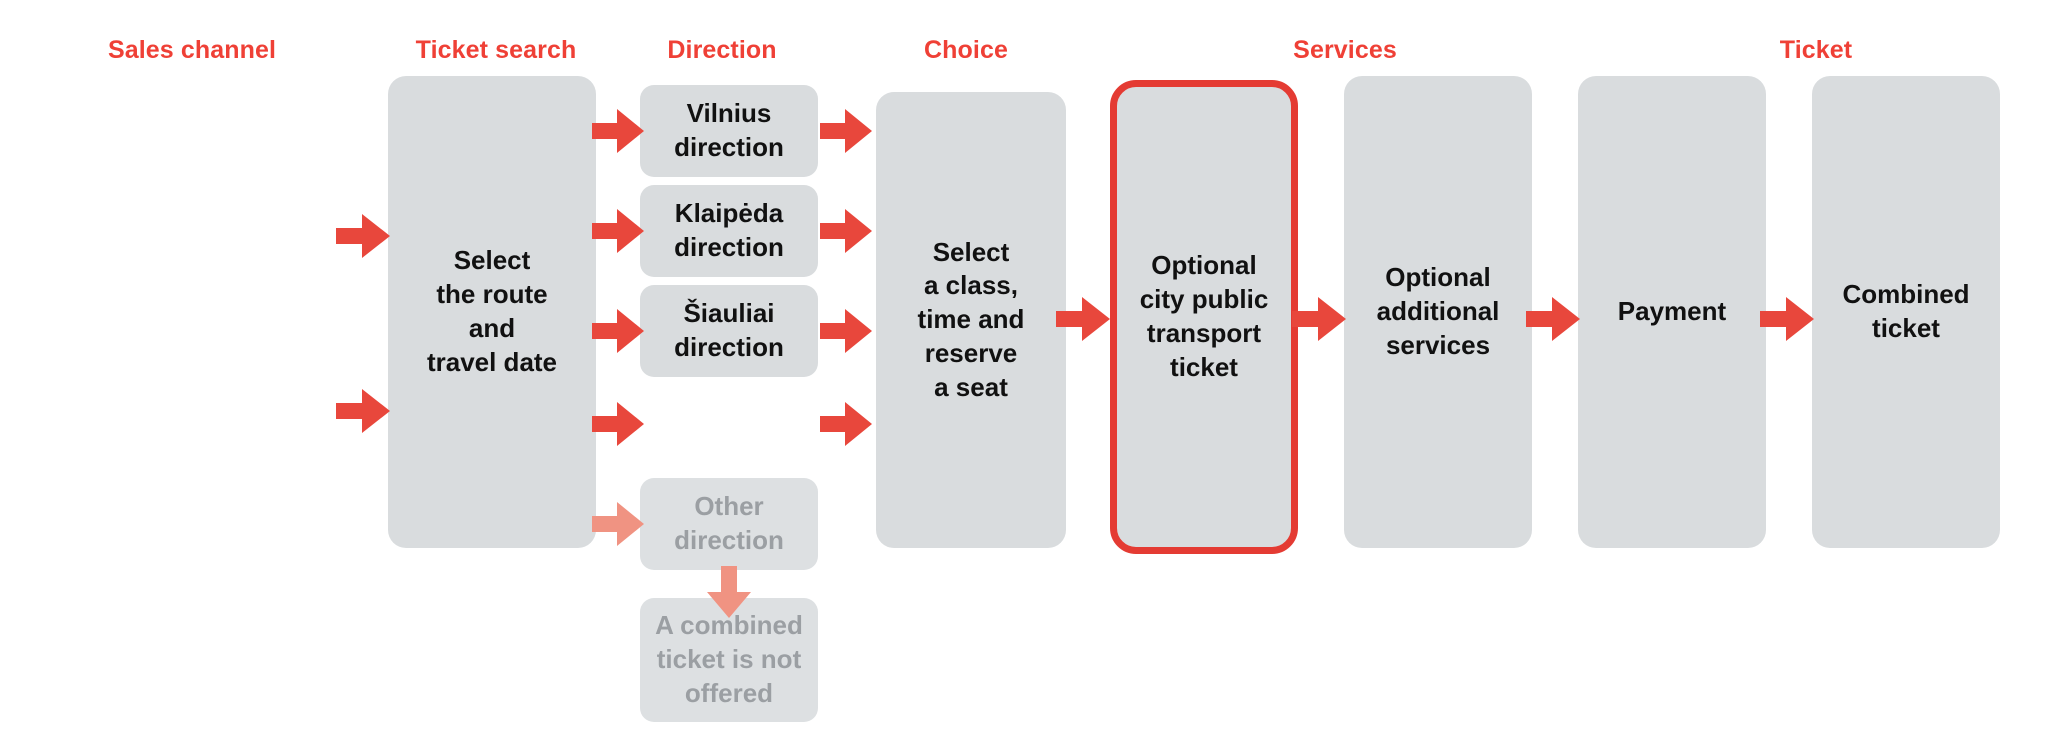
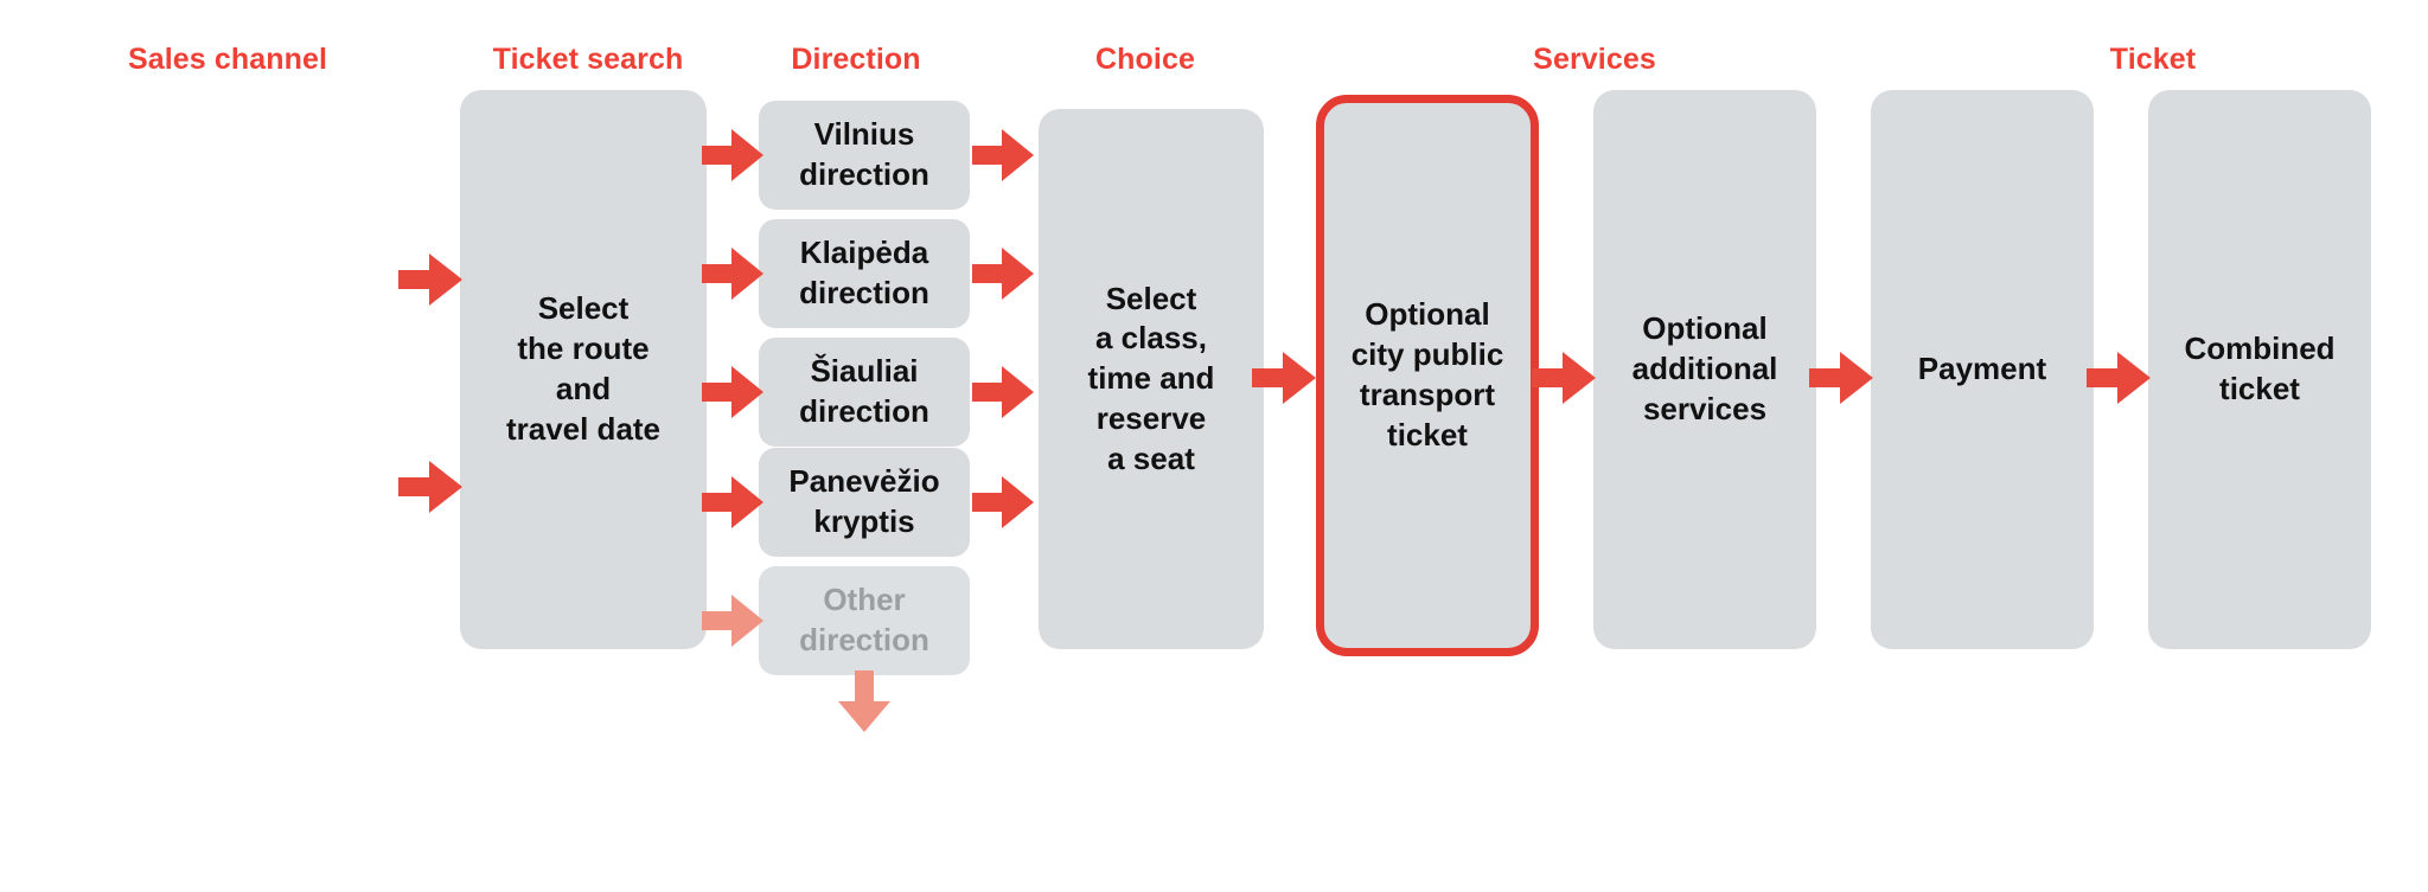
  Sales channel
  Ticket search
  Direction
  Choice
  Services
  Ticket
  Select
  the route
  and
  travel date
  Vilnius
  direction
  Klaipėda
  direction
  Šiauliai
  direction
+ Panevėžio
+ kryptis
  Other
  direction
- A combined
- ticket is not
- offered
  Select
  a class,
  time and
  reserve
  a seat
  Optional
  city public
  transport
  ticket
  Optional
  additional
  services
  Payment
  Combined
  ticket
